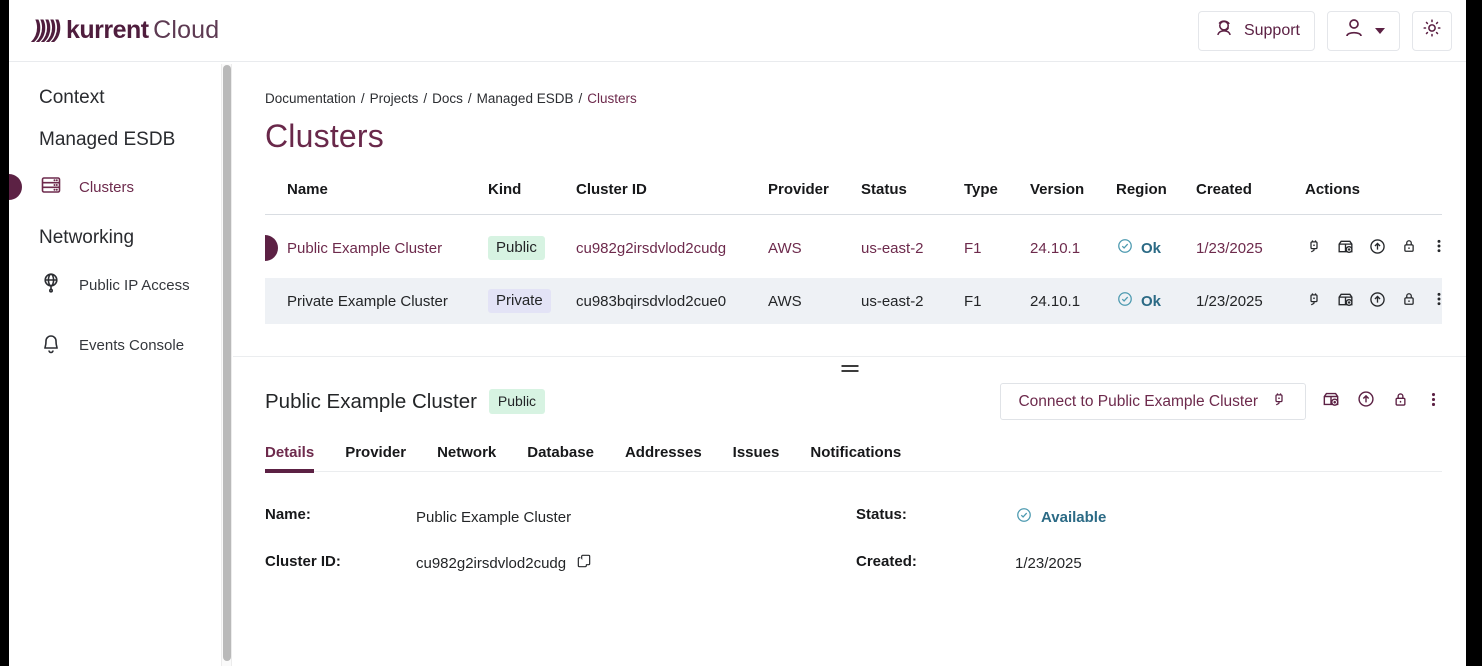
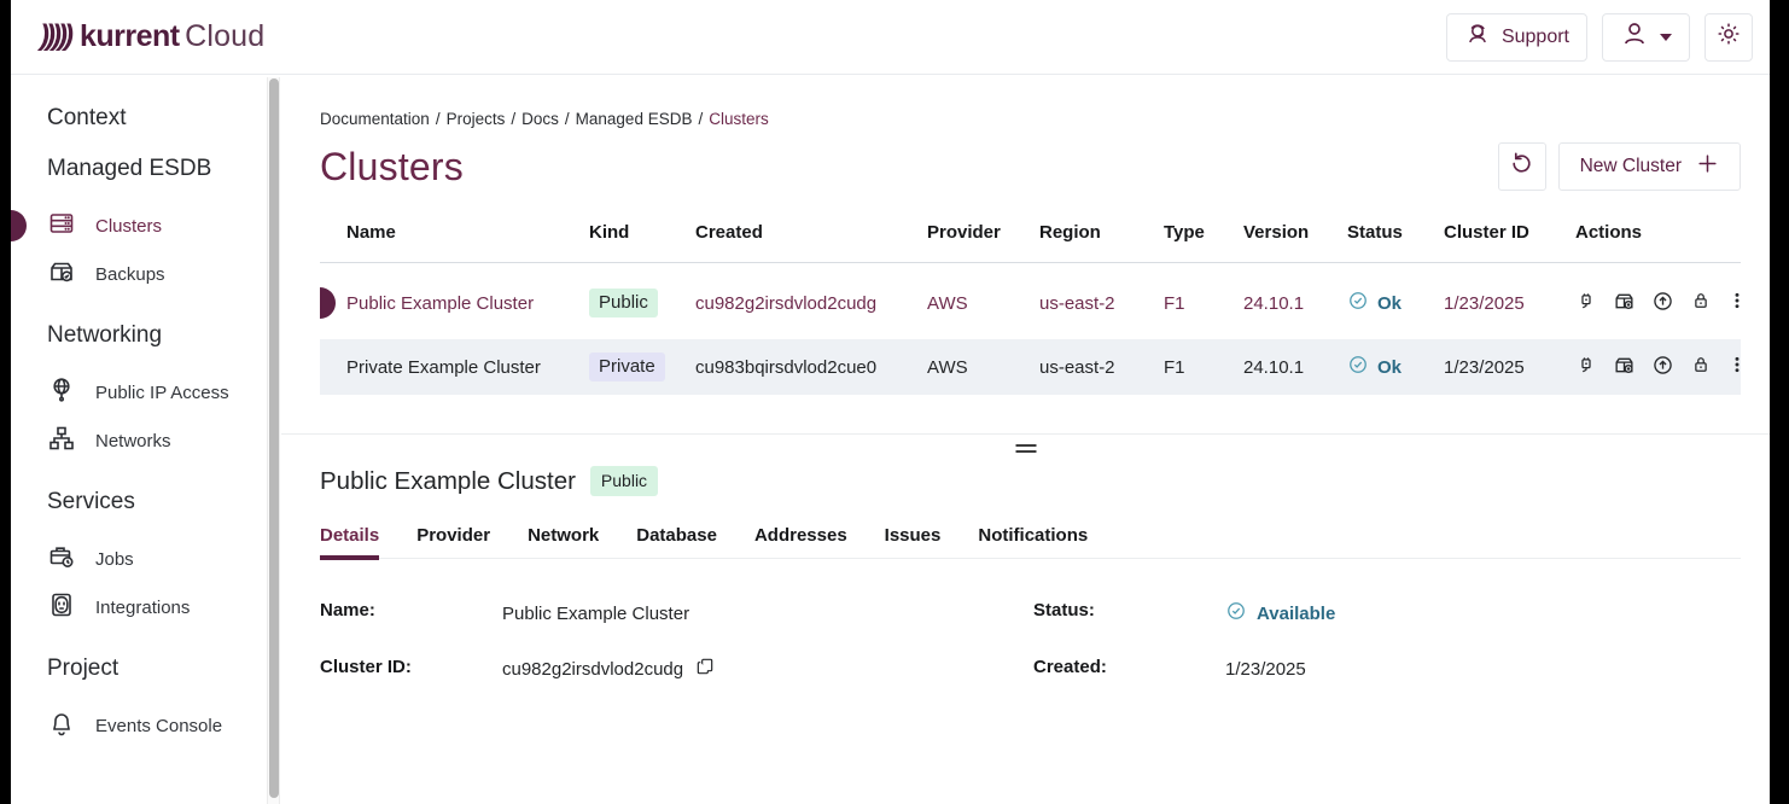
  )))))
  kurrent Cloud
  Support
  Context
  Managed ESDB
  Clusters
+ Backups
  Networking
  Public IP Access
+ Networks
+ Services
+ Jobs
+ Integrations
+ Project
  Events Console
  Documentation / Projects / Docs / Managed ESDB / Clusters
  Clusters
+ New Cluster
  Name
  Kind
- Cluster ID
+ Created
  Provider
- Status
+ Region
  Type
  Version
- Region
+ Status
- Created
+ Cluster ID
  Actions
  Public Example Cluster
  Public
  cu982g2irsdvlod2cudg
  AWS
  us-east-2
  F1
  24.10.1
  Ok
  1/23/2025
  Private Example Cluster
  Private
  cu983bqirsdvlod2cue0
  AWS
  us-east-2
  F1
  24.10.1
  Ok
  1/23/2025
  Public Example Cluster
  Public
- Connect to Public Example Cluster
  Details
  Provider
  Network
  Database
  Addresses
  Issues
  Notifications
  Name:
  Public Example Cluster
  Status:
  Available
  Cluster ID:
  cu982g2irsdvlod2cudg
  Created:
  1/23/2025
